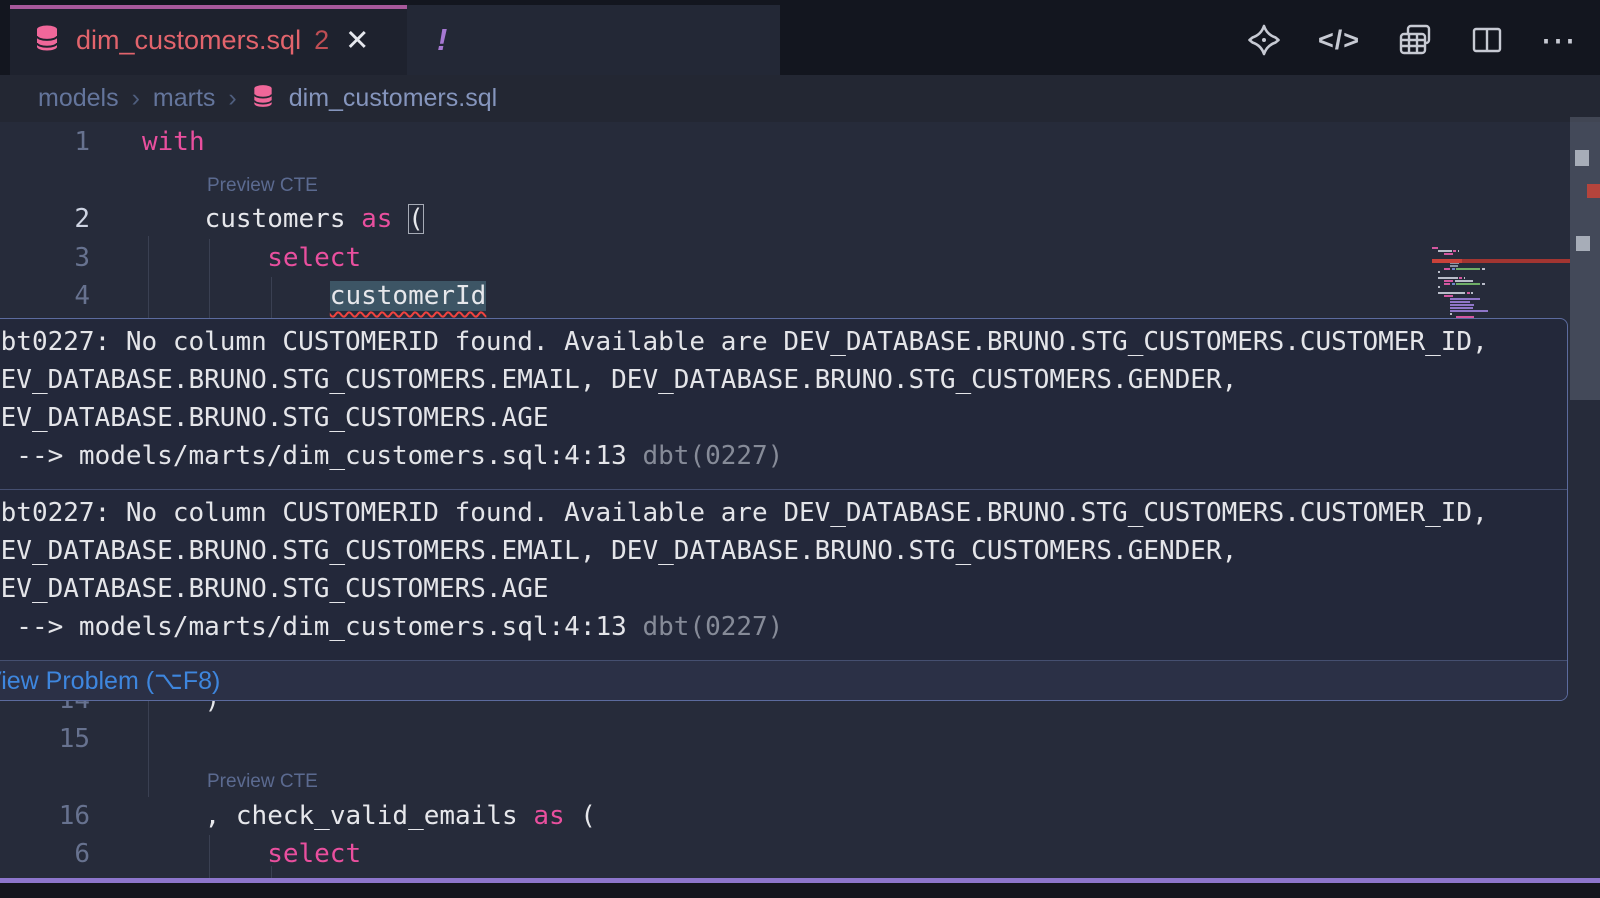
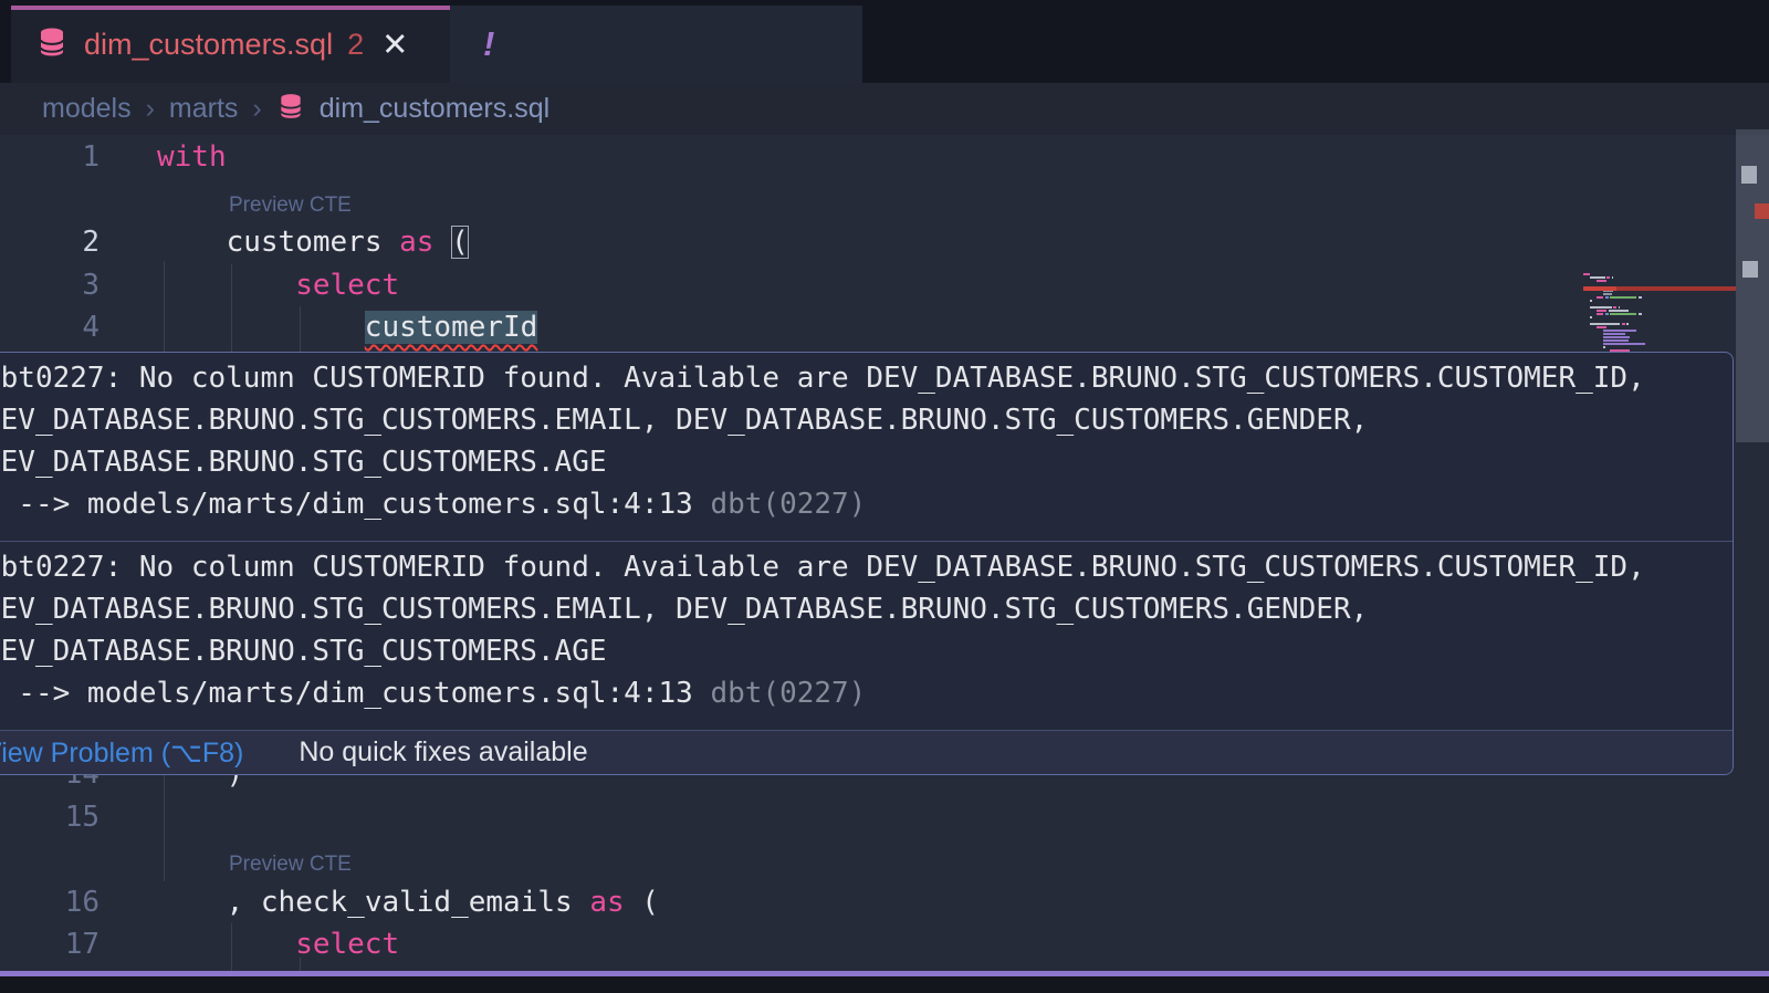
  dim_customers.sql
  2
  ✕
  !
- </>
- ⋯
  models
  ›
  marts
  ›
  dim_customers.sql
  1
  with
  Preview CTE
  2
  customers as (
  3
  select
  4
  customerId
  15
  Preview CTE
  16
  , check_valid_emails as (
- 6
+ 17
  select
  bt0227: No column CUSTOMERID found. Available are DEV_DATABASE.BRUNO.STG_CUSTOMERS.CUSTOMER_ID,
  EV_DATABASE.BRUNO.STG_CUSTOMERS.EMAIL, DEV_DATABASE.BRUNO.STG_CUSTOMERS.GENDER,
  EV_DATABASE.BRUNO.STG_CUSTOMERS.AGE
  --> models/marts/dim_customers.sql:4:13 dbt(0227)
  bt0227: No column CUSTOMERID found. Available are DEV_DATABASE.BRUNO.STG_CUSTOMERS.CUSTOMER_ID,
  EV_DATABASE.BRUNO.STG_CUSTOMERS.EMAIL, DEV_DATABASE.BRUNO.STG_CUSTOMERS.GENDER,
  EV_DATABASE.BRUNO.STG_CUSTOMERS.AGE
  --> models/marts/dim_customers.sql:4:13 dbt(0227)
  iew Problem (⌥F8)
+ No quick fixes available
